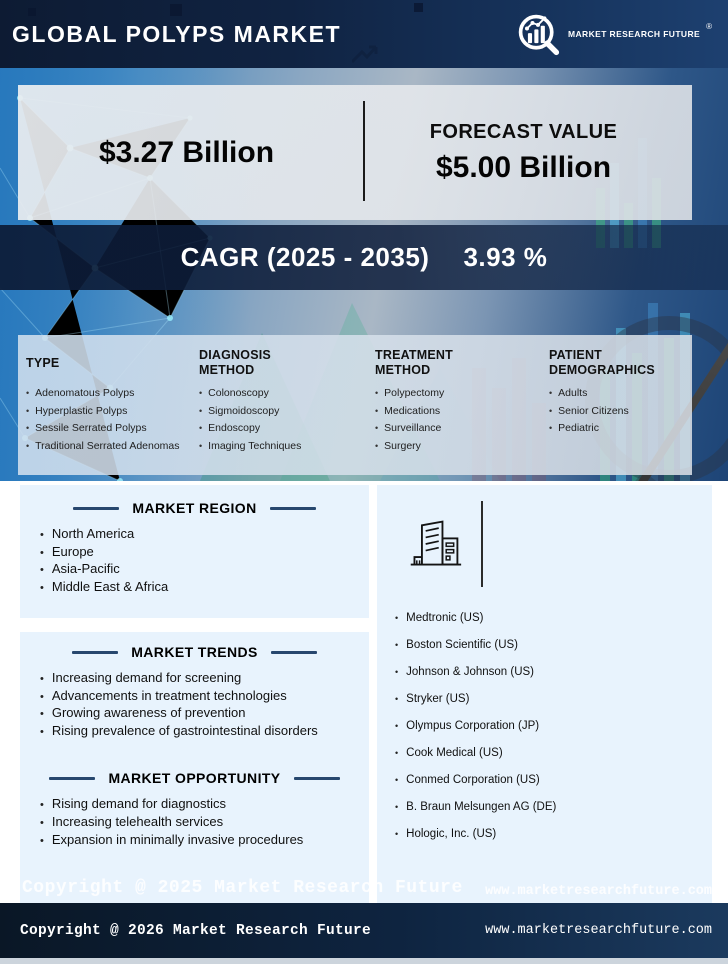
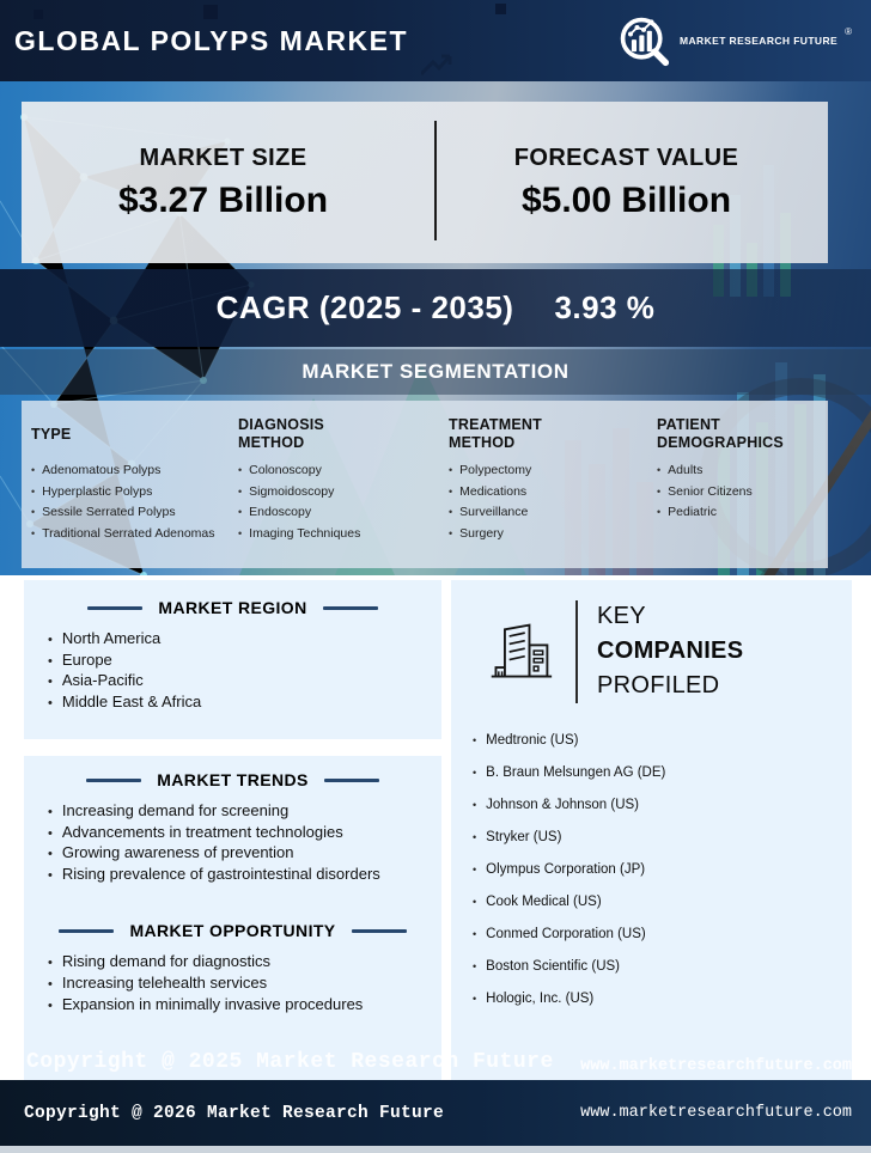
  GLOBAL POLYPS MARKET
  MARKET RESEARCH FUTURE
  ®
+ MARKET SIZE
  $3.27 Billion
  FORECAST VALUE
  $5.00 Billion
  CAGR (2025 - 2035)
  3.93 %
+ MARKET SEGMENTATION
  TYPE
  •
  Adenomatous Polyps
  •
  Hyperplastic Polyps
  •
  Sessile Serrated Polyps
  •
  Traditional Serrated Adenomas
  DIAGNOSIS METHOD
  •
  Colonoscopy
  •
  Sigmoidoscopy
  •
  Endoscopy
  •
  Imaging Techniques
  TREATMENT METHOD
  •
  Polypectomy
  •
  Medications
  •
  Surveillance
  •
  Surgery
  PATIENT DEMOGRAPHICS
  •
  Adults
  •
  Senior Citizens
  •
  Pediatric
  MARKET REGION
  •
  North America
  •
  Europe
  •
  Asia-Pacific
  •
  Middle East & Africa
  MARKET TRENDS
  •
  Increasing demand for screening
  •
  Advancements in treatment technologies
  •
  Growing awareness of prevention
  •
  Rising prevalence of gastrointestinal disorders
  MARKET OPPORTUNITY
  •
  Rising demand for diagnostics
  •
  Increasing telehealth services
  •
  Expansion in minimally invasive procedures
+ KEY
+ COMPANIES
+ PROFILED
  •
  Medtronic (US)
  •
- Boston Scientific (US)
+ B. Braun Melsungen AG (DE)
  •
  Johnson & Johnson (US)
  •
  Stryker (US)
  •
  Olympus Corporation (JP)
  •
  Cook Medical (US)
  •
  Conmed Corporation (US)
  •
- B. Braun Melsungen AG (DE)
+ Boston Scientific (US)
  •
  Hologic, Inc. (US)
  Copyright @ 2026 Market Research Future
  www.marketresearchfuture.com
